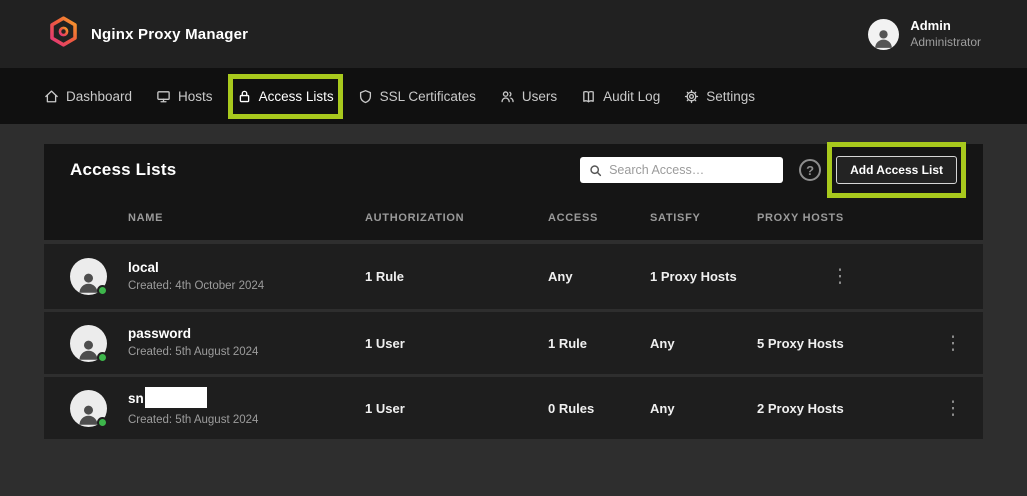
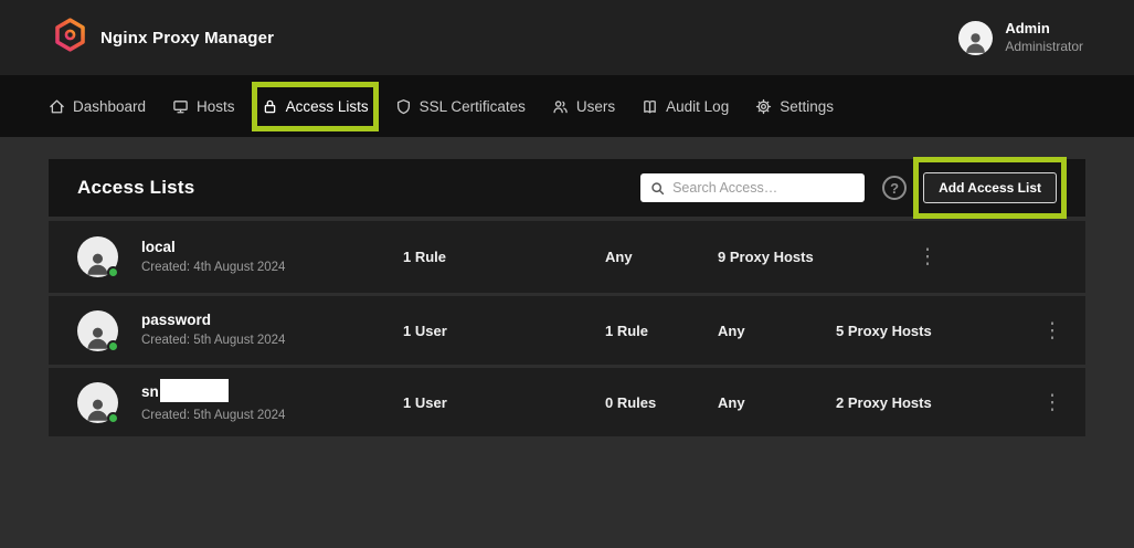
  Nginx Proxy Manager
  Admin
  Administrator
  Dashboard
  Hosts
  Access Lists
  SSL Certificates
  Users
  Audit Log
  Settings
  Access Lists
  Search Access…
  ?
  Add Access List
- NAME
- AUTHORIZATION
- ACCESS
- SATISFY
- PROXY HOSTS
  local
- Created: 4th October 2024
+ Created: 4th August 2024
  1 Rule
  Any
- 1 Proxy Hosts
+ 9 Proxy Hosts
  ⋮
  password
  Created: 5th August 2024
  1 User
  1 Rule
  Any
  5 Proxy Hosts
  ⋮
  sn
  Created: 5th August 2024
  1 User
  0 Rules
  Any
  2 Proxy Hosts
  ⋮
